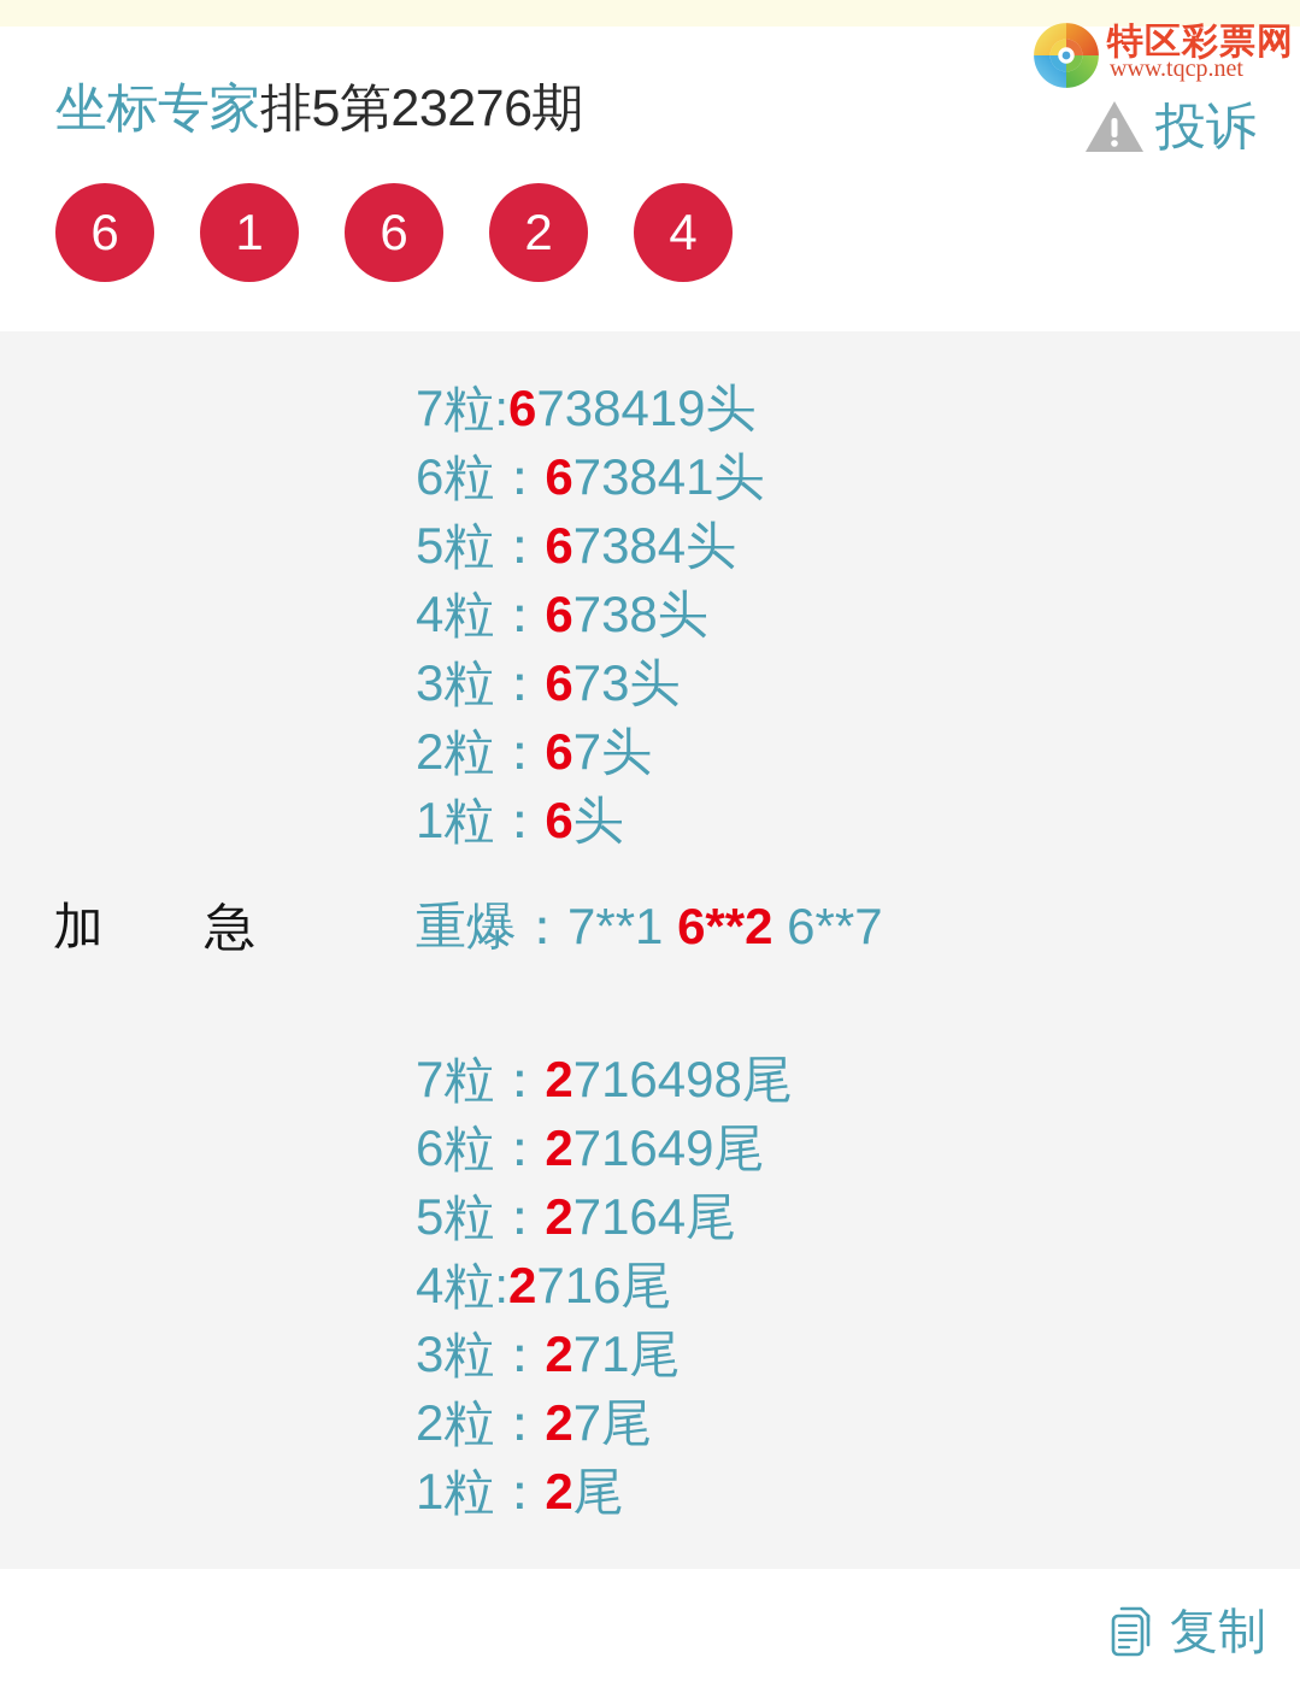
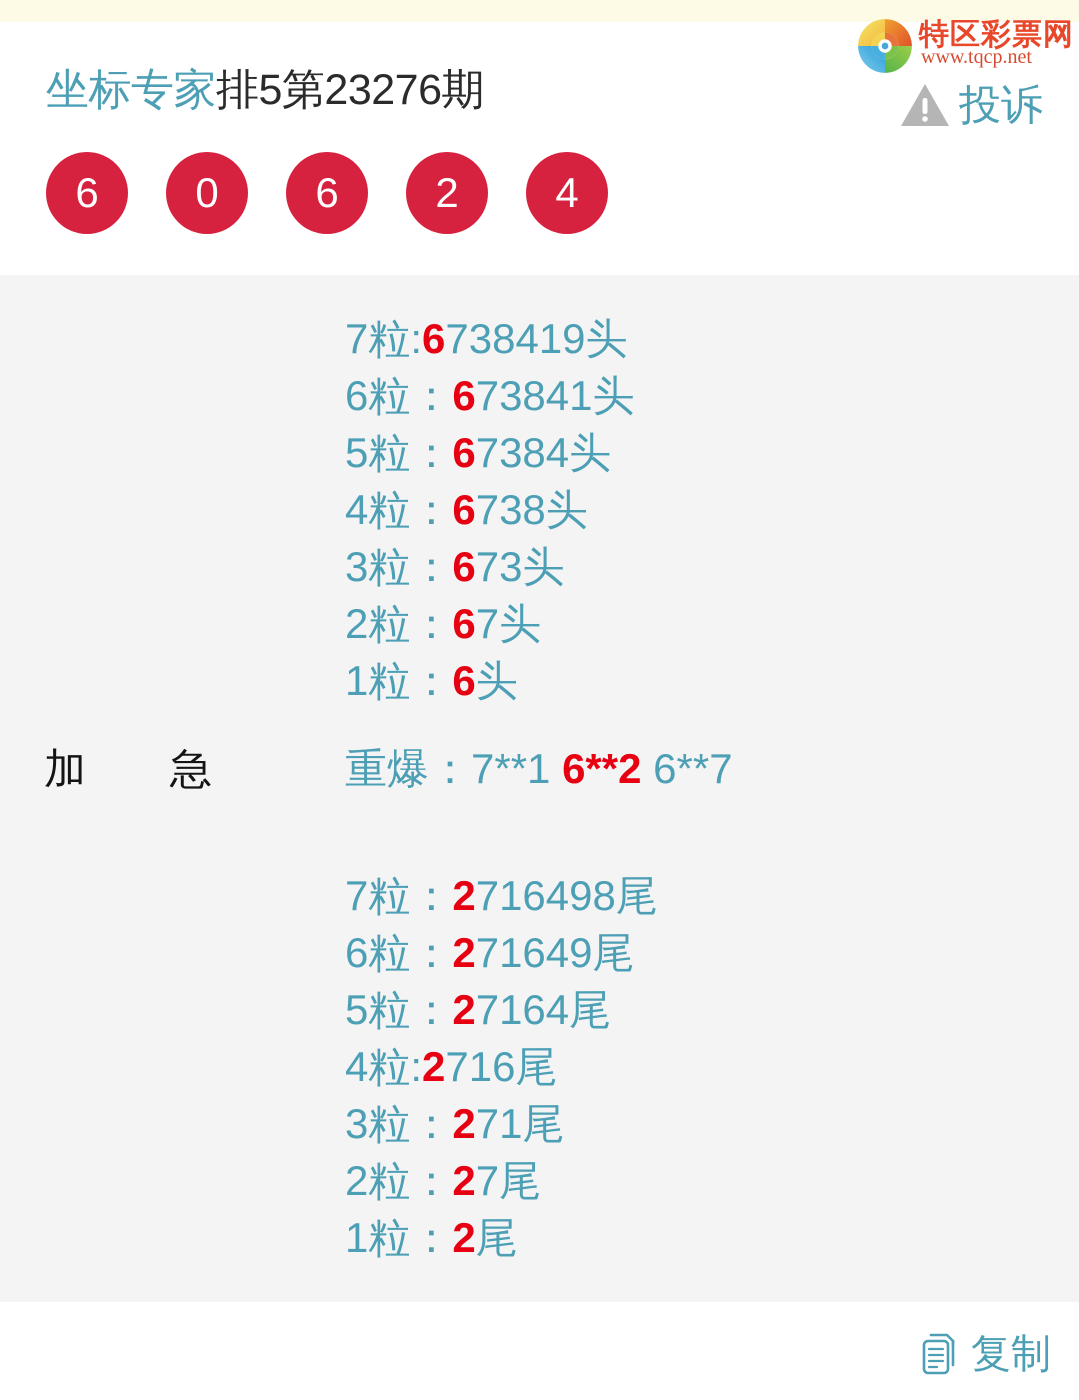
  坐标专家排5第23276期
  特区彩票网
  www.tqcp.net
  投诉
  6
- 1
+ 0
  6
  2
  4
  7粒:6738419头
  6粒：673841头
  5粒：67384头
  4粒：6738头
  3粒：673头
  2粒：67头
  1粒：6头
  加
  急
  重爆：7**1 6**2 6**7
  7粒：2716498尾
  6粒：271649尾
  5粒：27164尾
  4粒:2716尾
  3粒：271尾
  2粒：27尾
  1粒：2尾
  复制
